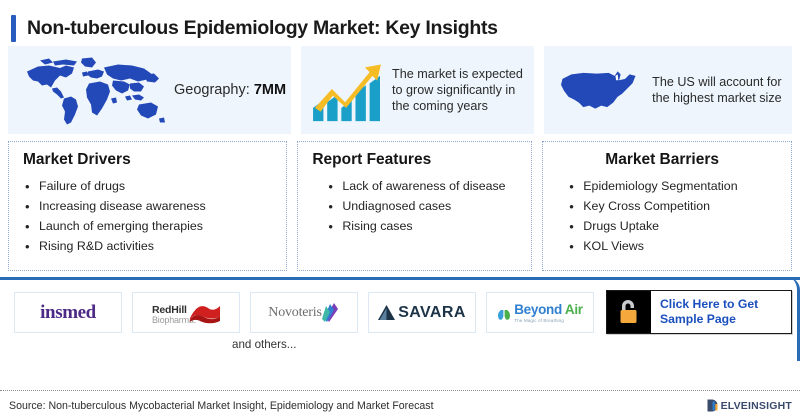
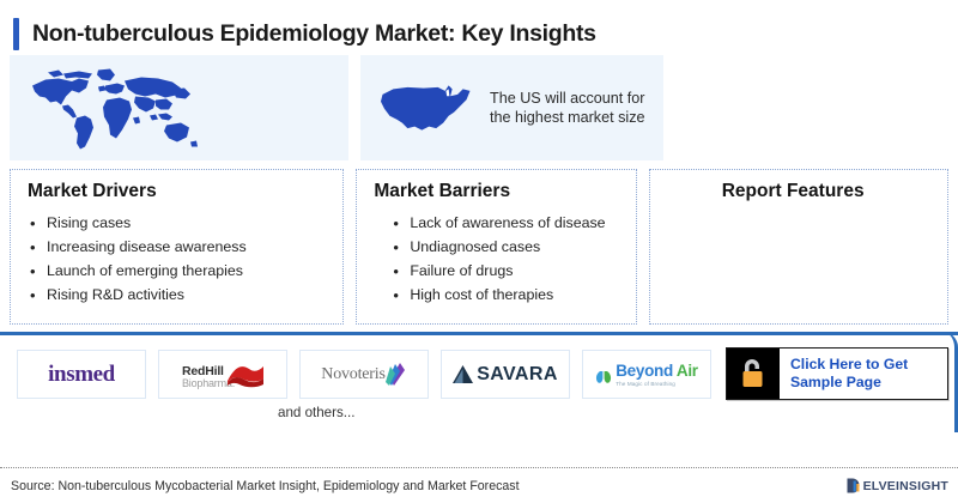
  Non-tuberculous Epidemiology Market: Key Insights
- Geography: 7MM
- The market is expected to grow significantly in the coming years
  The US will account for the highest market size
  Market Drivers
- Failure of drugs
+ Rising cases
  Increasing disease awareness
  Launch of emerging therapies
  Rising R&D activities
- Report Features
+ Market Barriers
  Lack of awareness of disease
  Undiagnosed cases
- Rising cases
+ Failure of drugs
+ High cost of therapies
- Market Barriers
+ Report Features
- Epidemiology Segmentation
- Key Cross Competition
- Drugs Uptake
- KOL Views
  insmed
  RedHill
  Biopharm.
  Novoteris
  SAVARA
  Beyond Air
  Click Here to Get
  Sample Page
  and others...
  Source: Non-tuberculous Mycobacterial Market Insight, Epidemiology and Market Forecast
  ELVEINSIGHT
